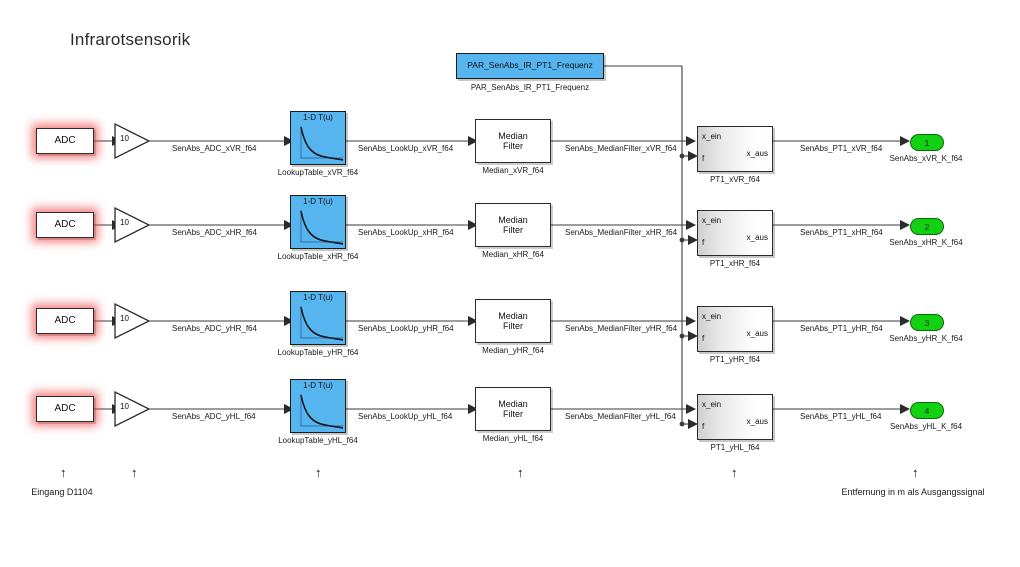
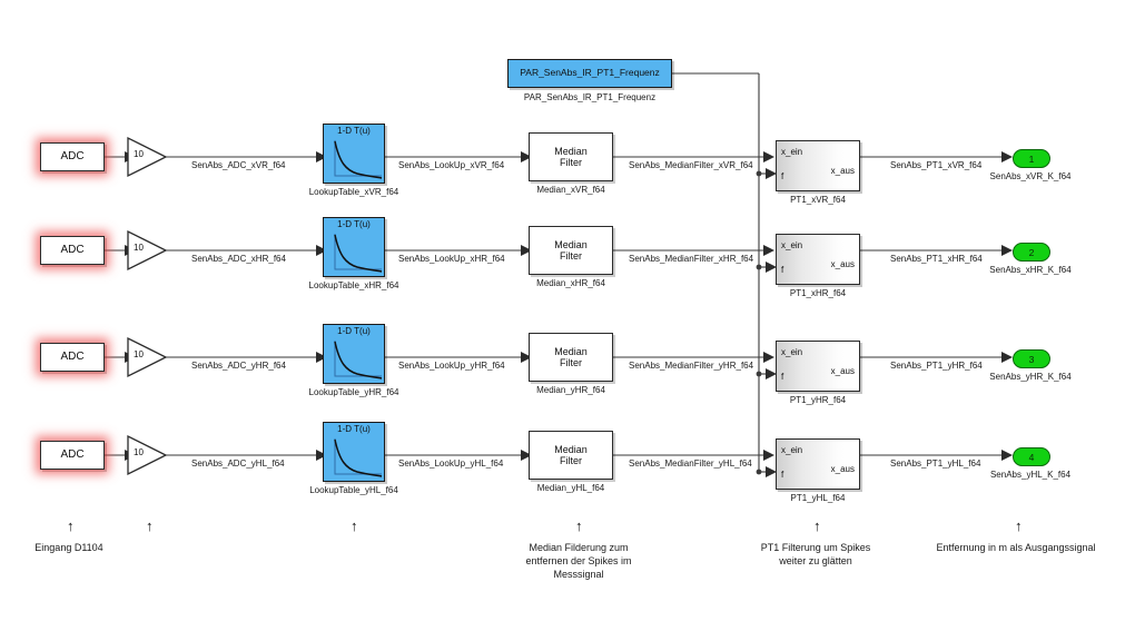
- Infrarotsensorik
  PAR_SenAbs_IR_PT1_Frequenz
  PAR_SenAbs_IR_PT1_Frequenz
  ADC
  10
  SenAbs_ADC_xVR_f64
  1-D T(u)
  LookupTable_xVR_f64
  SenAbs_LookUp_xVR_f64
  Median
  Filter
  Median_xVR_f64
  SenAbs_MedianFilter_xVR_f64
  x_ein
  f
  x_aus
  PT1_xVR_f64
  SenAbs_PT1_xVR_f64
  1
  SenAbs_xVR_K_f64
  ADC
  10
  SenAbs_ADC_xHR_f64
  1-D T(u)
  LookupTable_xHR_f64
  SenAbs_LookUp_xHR_f64
  Median
  Filter
  Median_xHR_f64
  SenAbs_MedianFilter_xHR_f64
  x_ein
  f
  x_aus
  PT1_xHR_f64
  SenAbs_PT1_xHR_f64
  2
  SenAbs_xHR_K_f64
  ADC
  10
  SenAbs_ADC_yHR_f64
  1-D T(u)
  LookupTable_yHR_f64
  SenAbs_LookUp_yHR_f64
  Median
  Filter
  Median_yHR_f64
  SenAbs_MedianFilter_yHR_f64
  x_ein
  f
  x_aus
  PT1_yHR_f64
  SenAbs_PT1_yHR_f64
  3
  SenAbs_yHR_K_f64
  ADC
  10
  SenAbs_ADC_yHL_f64
  1-D T(u)
  LookupTable_yHL_f64
  SenAbs_LookUp_yHL_f64
  Median
  Filter
  Median_yHL_f64
  SenAbs_MedianFilter_yHL_f64
  x_ein
  f
  x_aus
  PT1_yHL_f64
  SenAbs_PT1_yHL_f64
  4
  SenAbs_yHL_K_f64
  ↑
  Eingang D1104
  ↑
  ↑
  ↑
+ Median Filderung zum
+ entfernen der Spikes im
+ Messsignal
  ↑
+ PT1 Filterung um Spikes
+ weiter zu glätten
  ↑
  Entfernung in m als Ausgangssignal
